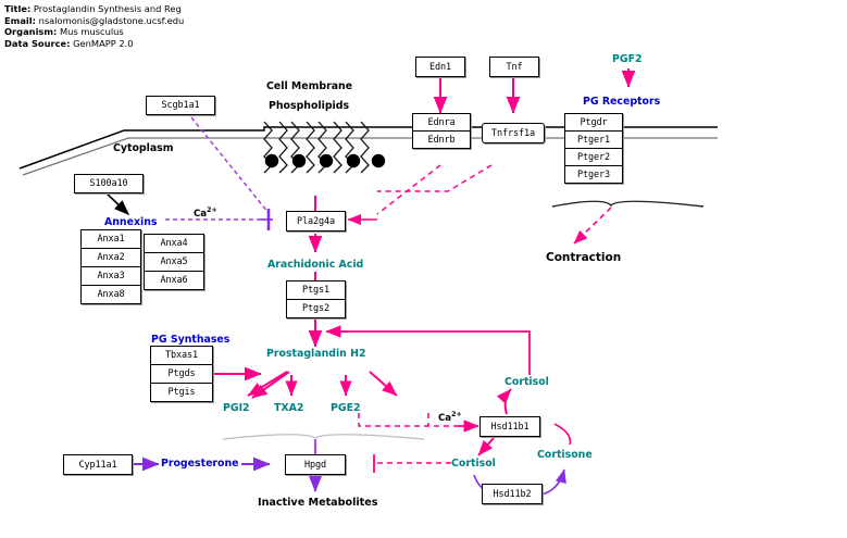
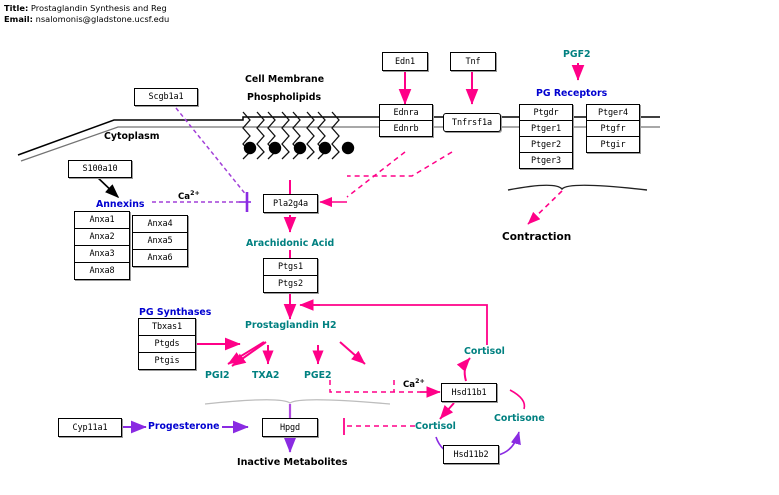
  Title: Prostaglandin Synthesis and Reg
  Email: nsalomonis@gladstone.ucsf.edu
- Organism: Mus musculus
- Data Source: GenMAPP 2.0
  Cell Membrane
  Phospholipids
  Cytoplasm
  Annexins
  Arachidonic Acid
  PG Synthases
  Prostaglandin H2
  PGI2
  TXA2
  PGE2
  PGF2
  PG Receptors
  Contraction
  Cortisol
  Cortisol
  Cortisone
  Progesterone
  Inactive Metabolites
  Scgb1a1
  S100a10
  Anxa1
  Anxa2
  Anxa3
  Anxa8
  Anxa4
  Anxa5
  Anxa6
  Edn1
  Tnf
  Ednra
  Ednrb
  Tnfrsf1a
  Ptgdr
  Ptger1
  Ptger2
  Ptger3
+ Ptger4
+ Ptgfr
+ Ptgir
  Pla2g4a
  Ptgs1
  Ptgs2
  Tbxas1
  Ptgds
  Ptgis
  Hsd11b1
  Hsd11b2
  Cyp11a1
  Hpgd
